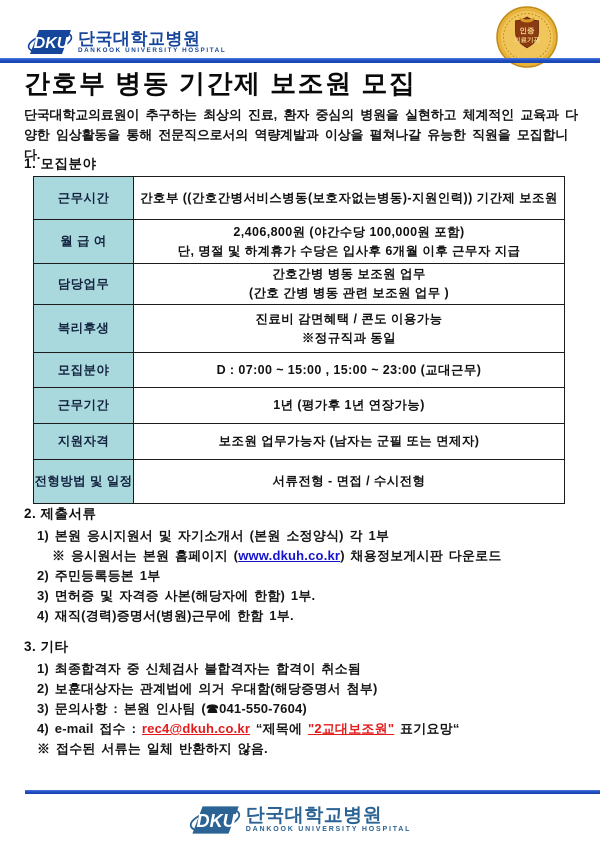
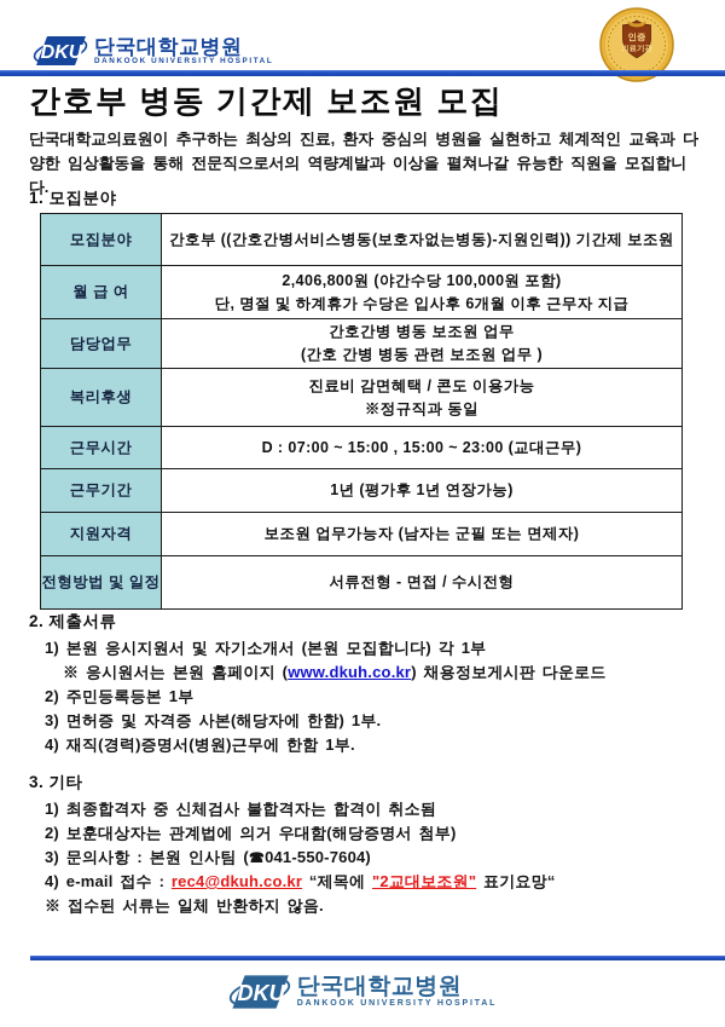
  DKU
  단국대학교병원
  인증
  간호부 병동 기간제 보조원 모집
  단국대학교의료원이 추구하는 최상의 진료, 환자 중심의 병원을 실현하고 체계적인 교육과 다양한 임상활동을 통해 전문직으로서의 역량계발과 이상을 펼쳐나갈 유능한 직원을 모집합니다.
  1. 모집분야
- 근무시간	간호부 ((간호간병서비스병동(보호자없는병동)-지원인력)) 기간제 보조원
+ 모집분야	간호부 ((간호간병서비스병동(보호자없는병동)-지원인력)) 기간제 보조원
  월 급 여	2,406,800원 (야간수당 100,000원 포함) 단, 명절 및 하계휴가 수당은 입사후 6개월 이후 근무자 지급
  담당업무	간호간병 병동 보조원 업무 (간호 간병 병동 관련 보조원 업무 )
  복리후생	진료비 감면혜택 / 콘도 이용가능 ※정규직과 동일
- 모집분야	D : 07:00 ~ 15:00 , 15:00 ~ 23:00 (교대근무)
+ 근무시간	D : 07:00 ~ 15:00 , 15:00 ~ 23:00 (교대근무)
  근무기간	1년 (평가후 1년 연장가능)
  지원자격	보조원 업무가능자 (남자는 군필 또는 면제자)
  전형방법 및 일정	서류전형 - 면접 / 수시전형
  2. 제출서류
- 1) 본원 응시지원서 및 자기소개서 (본원 소정양식) 각 1부
+ 1) 본원 응시지원서 및 자기소개서 (본원 모집합니다) 각 1부
  ※ 응시원서는 본원 홈페이지 (www.dkuh.co.kr) 채용정보게시판 다운로드
  2) 주민등록등본 1부
  3) 면허증 및 자격증 사본(해당자에 한함) 1부.
  4) 재직(경력)증명서(병원)근무에 한함 1부.
  3. 기타
  1) 최종합격자 중 신체검사 불합격자는 합격이 취소됨
  2) 보훈대상자는 관계법에 의거 우대함(해당증명서 첨부)
  3) 문의사항 : 본원 인사팀 (☎041-550-7604)
  4) e-mail 접수 : rec4@dkuh.co.kr “제목에 "2교대보조원" 표기요망“
  ※ 접수된 서류는 일체 반환하지 않음.
  DKU
  단국대학교병원
